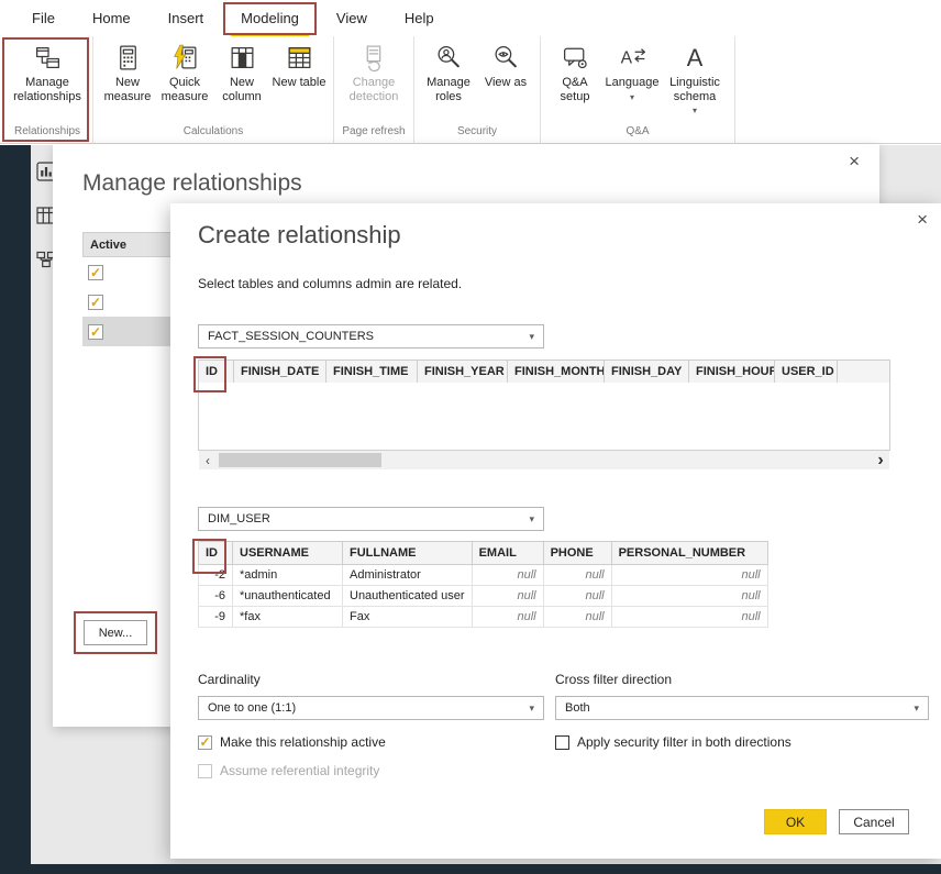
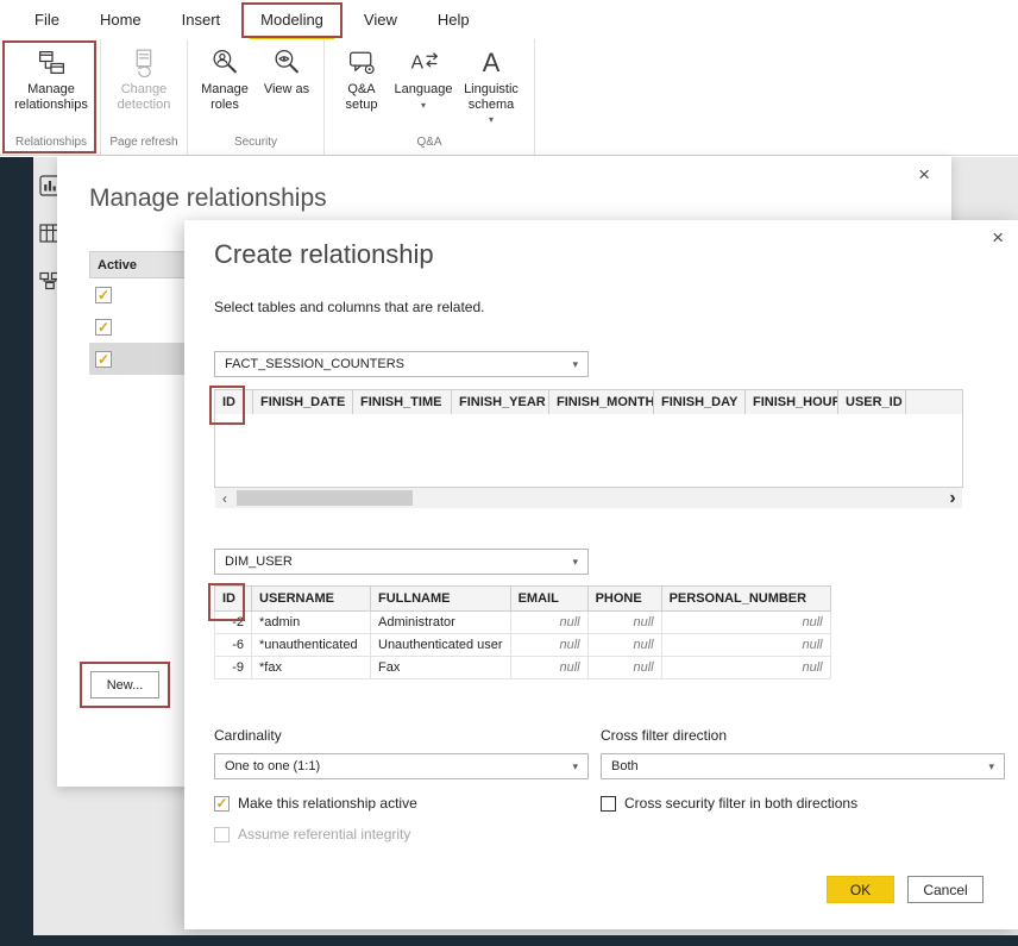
  File
  Home
  Insert
  Modeling
  View
  Help
  Manage relationships
  Relationships
- New measure
- Quick measure
- New column
- New table
- Calculations
  Change detection
  Page refresh
  Manage roles
  View as
  Security
  Q&A setup
  A
  Language
  ▾
  A
  Linguistic schema
  ▾
  Q&A
  ×
  Manage relationships
  Active
  ✓
  ✓
  ✓
  New...
  ×
  Create relationship
- Select tables and columns admin are related.
+ Select tables and columns that are related.
  FACT_SESSION_COUNTERS
  ▾
  ID
  FINISH_DATE
  FINISH_TIME
  FINISH_YEAR
  FINISH_MONTH
  FINISH_DAY
  FINISH_HOUR
  USER_ID
  ‹
  ›
  DIM_USER
  ▾
  ID	USERNAME	FULLNAME	EMAIL	PHONE	PERSONAL_NUMBER
  -2	*admin	Administrator	null	null	null
  -6	*unauthenticated	Unauthenticated user	null	null	null
  -9	*fax	Fax	null	null	null
  Cardinality
  Cross filter direction
  One to one (1:1)
  ▾
  Both
  ▾
  ✓
  Make this relationship active
- Apply security filter in both directions
+ Cross security filter in both directions
  Assume referential integrity
  OK
  Cancel
